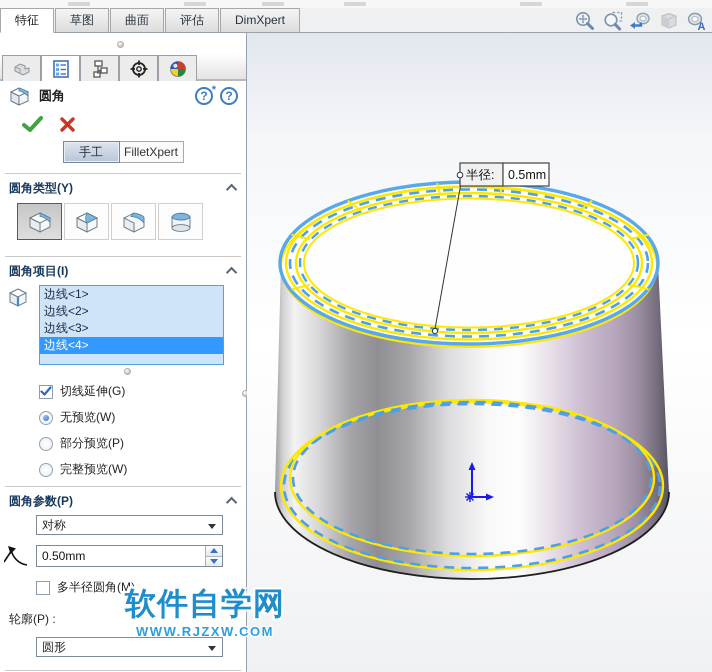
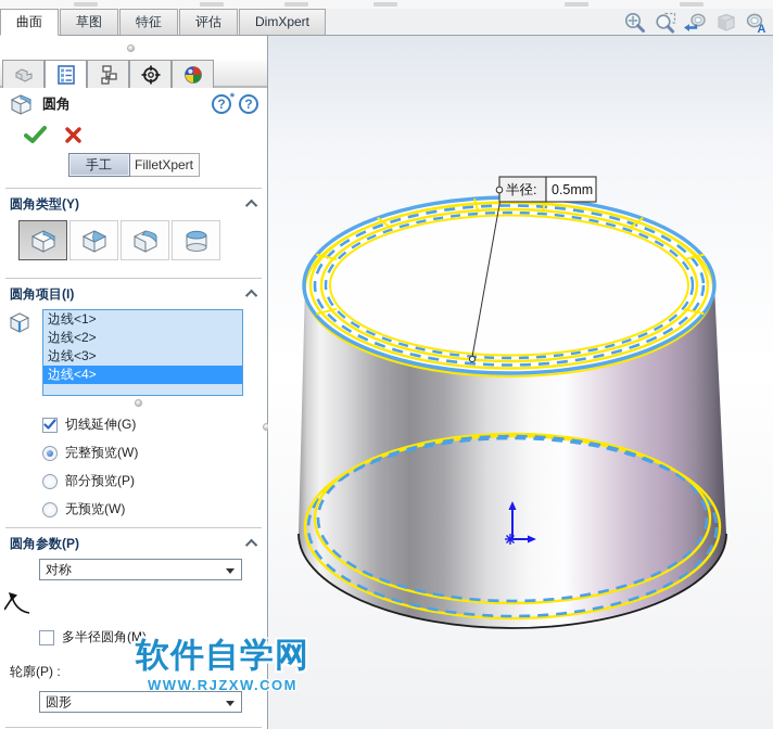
- 特征
+ 曲面
  草图
- 曲面
+ 特征
  评估
  DimXpert
  A
  圆角
  ?
  *
  ?
  手工
  FilletXpert
  圆角类型(Y)
  圆角项目(I)
  边线<1>
  边线<2>
  边线<3>
  边线<4>
  切线延伸(G)
- 无预览(W)
+ 完整预览(W)
  部分预览(P)
- 完整预览(W)
+ 无预览(W)
  圆角参数(P)
  对称
- 0.50mm
  多半径圆角(M)
  轮廓(P) :
  圆形
  半径:
  0.5mm
  软件自学网
  WWW.RJZXW.COM
